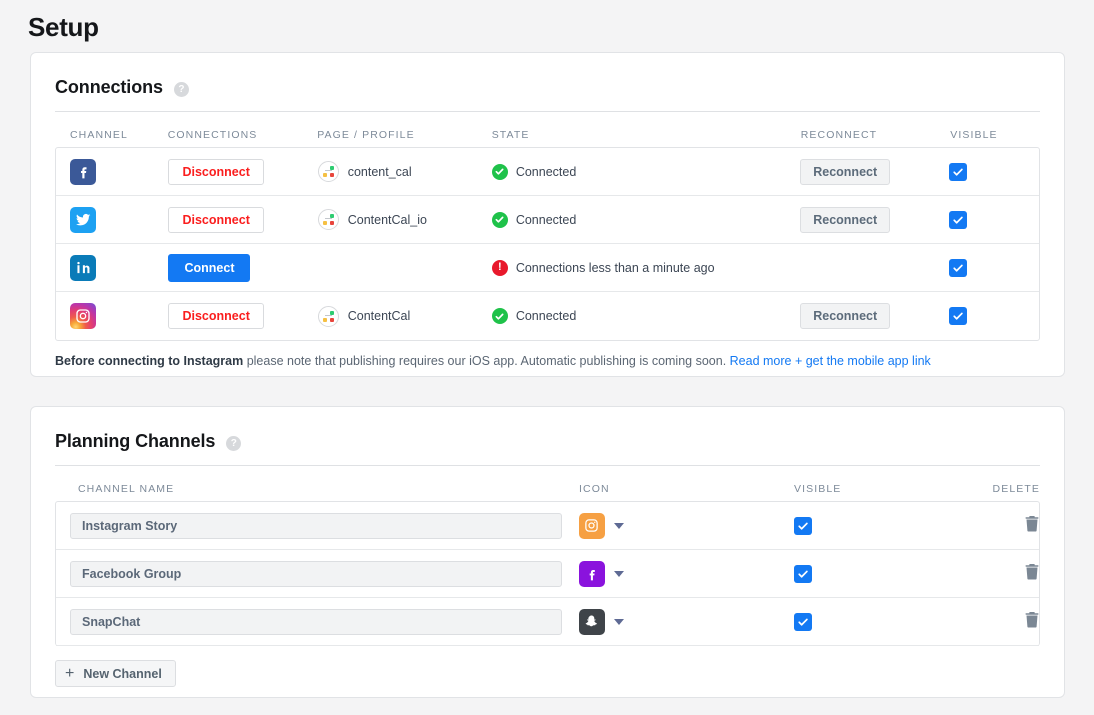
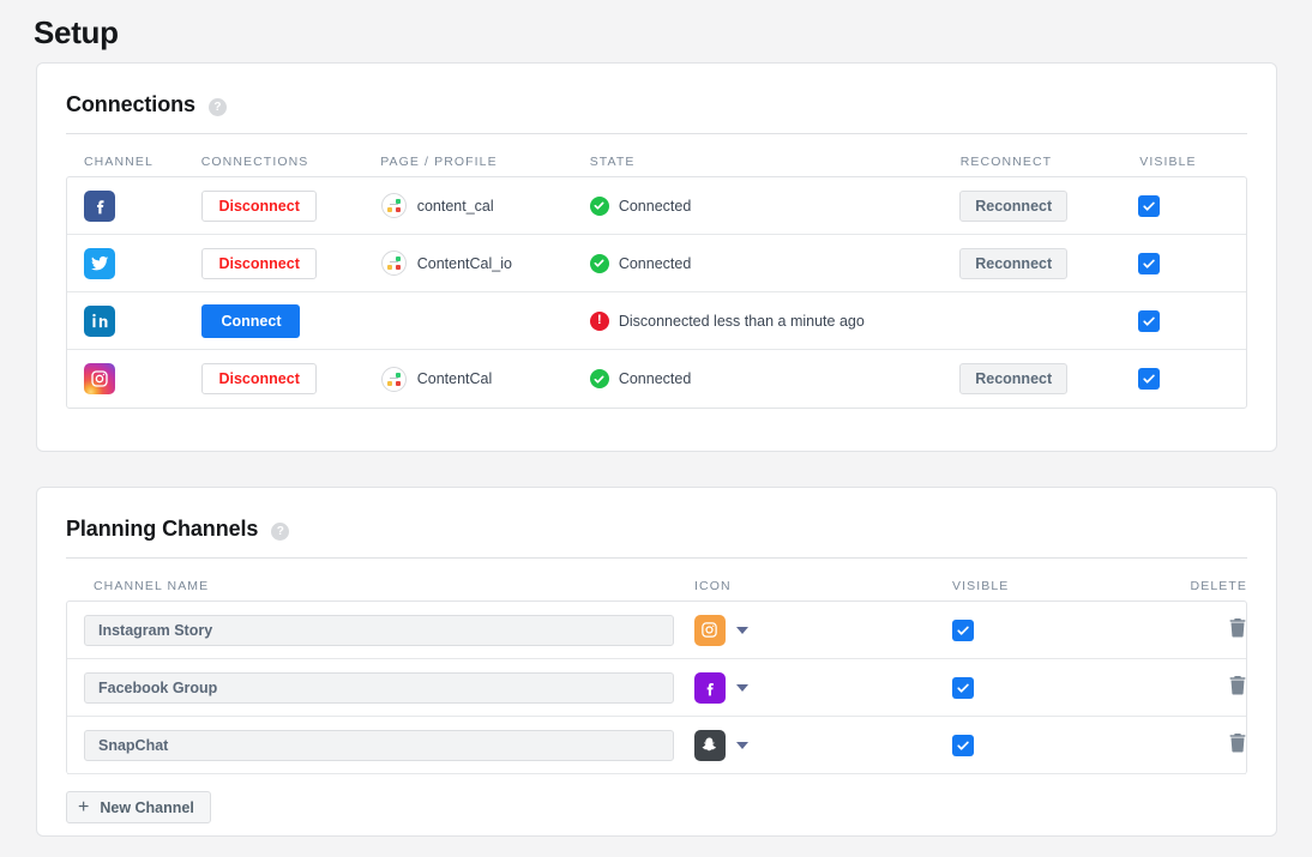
  Setup
  Connections
  ?
  CHANNEL
  CONNECTIONS
  PAGE / PROFILE
  STATE
  RECONNECT
  VISIBLE
  Disconnect
  content_cal
  Connected
  Reconnect
  Disconnect
  ContentCal_io
  Connected
  Reconnect
  Connect
  !
- Connections less than a minute ago
+ Disconnected less than a minute ago
  Disconnect
  ContentCal
  Connected
  Reconnect
- Before connecting to Instagram please note that publishing requires our iOS app. Automatic publishing is coming soon. Read more + get the mobile app link
  Planning Channels
  ?
  CHANNEL NAME
  ICON
  VISIBLE
  DELETE
  Instagram Story
  Facebook Group
  SnapChat
  +
  New Channel
